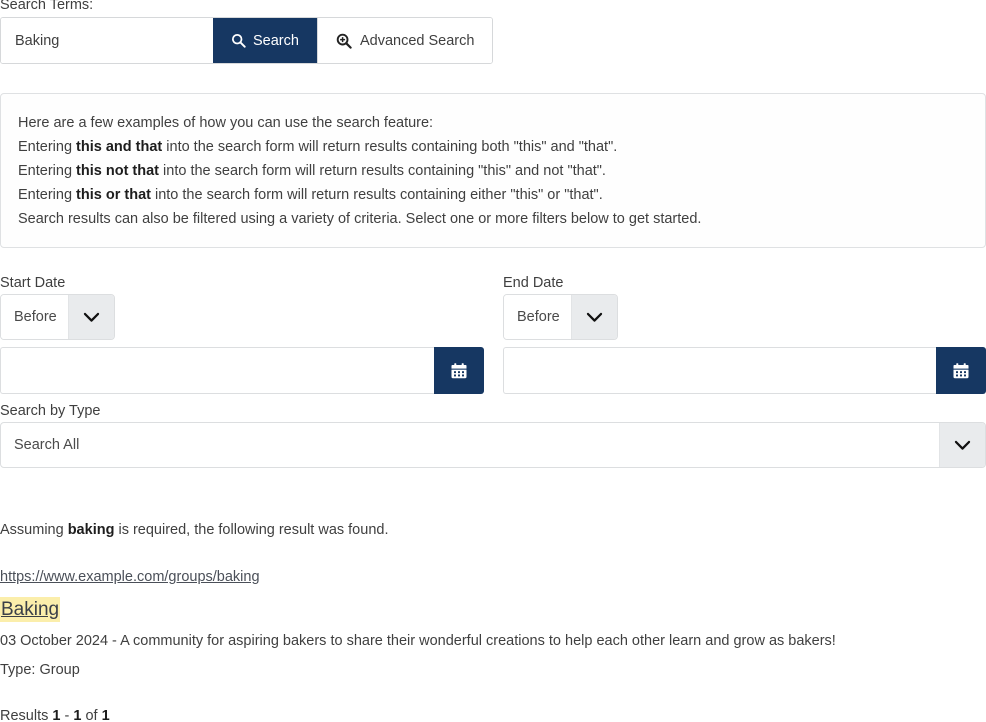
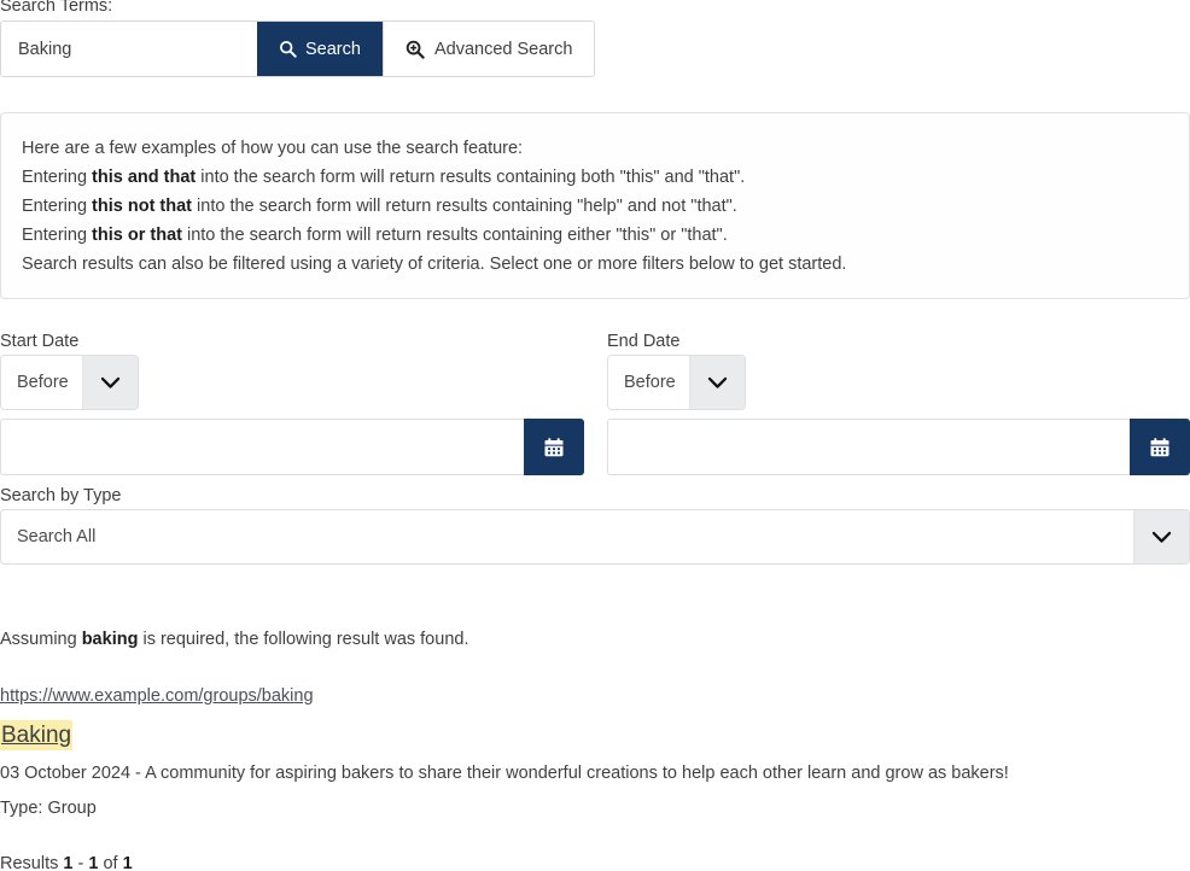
  Search Terms:
  Baking
  Search
  Advanced Search
  Here are a few examples of how you can use the search feature:
  Entering this and that into the search form will return results containing both "this" and "that".
- Entering this not that into the search form will return results containing "this" and not "that".
+ Entering this not that into the search form will return results containing "help" and not "that".
  Entering this or that into the search form will return results containing either "this" or "that".
  Search results can also be filtered using a variety of criteria. Select one or more filters below to get started.
  Start Date
  Before
  End Date
  Before
  Search by Type
  Search All
  Assuming baking is required, the following result was found.
  https://www.example.com/groups/baking
  Baking
  03 October 2024 - A community for aspiring bakers to share their wonderful creations to help each other learn and grow as bakers!
  Type: Group
  Results 1 - 1 of 1
